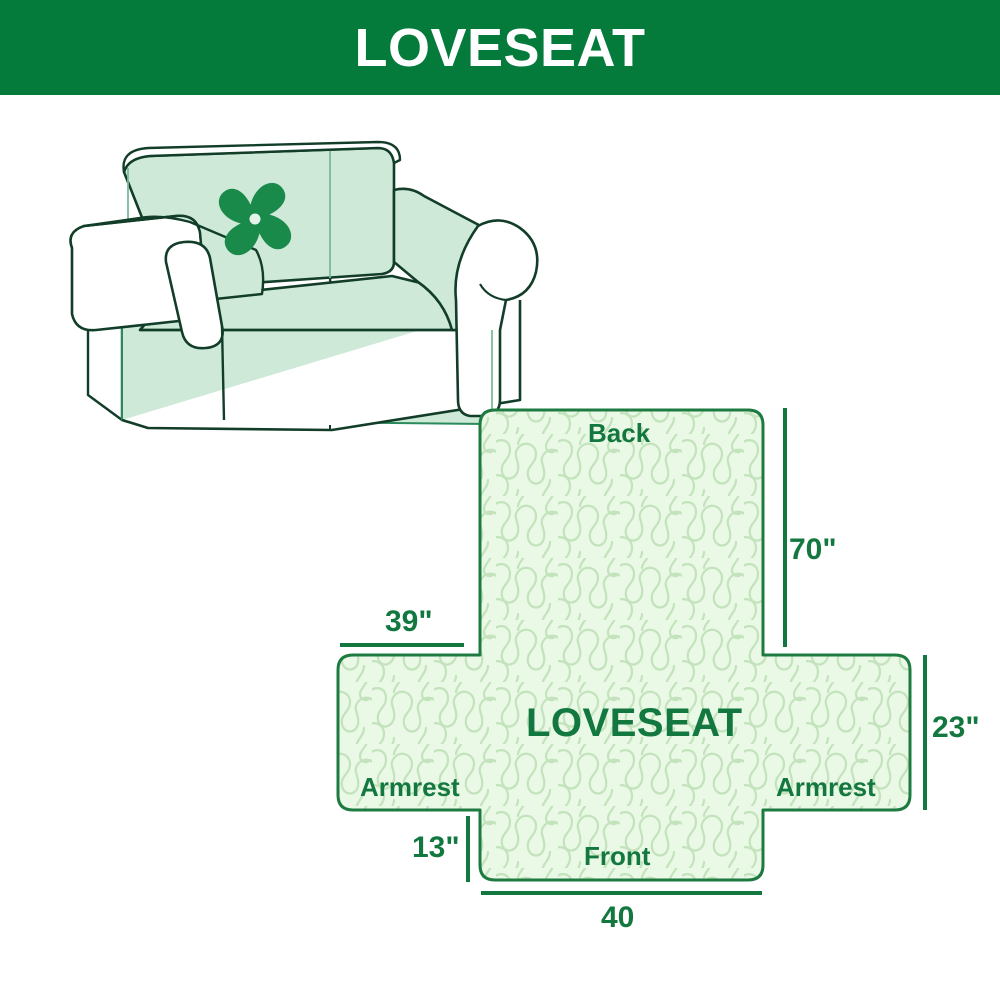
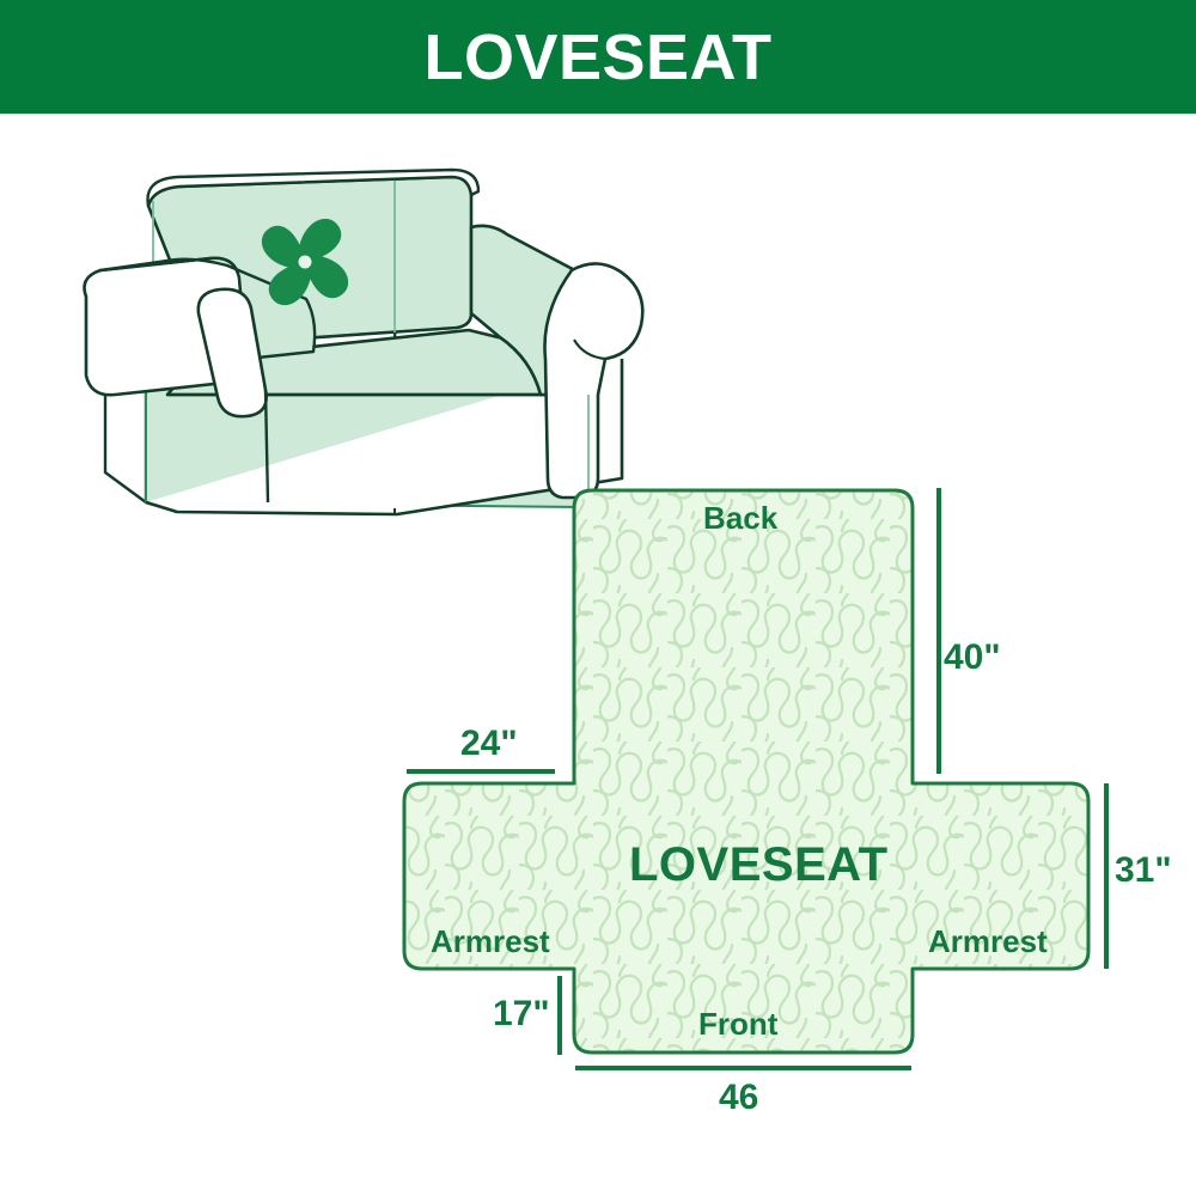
  LOVESEAT
  Back
  Armrest
  Armrest
  Front
  LOVESEAT
- 70"
+ 40"
- 39"
+ 24"
- 23"
+ 31"
- 13"
+ 17"
- 40
+ 46
